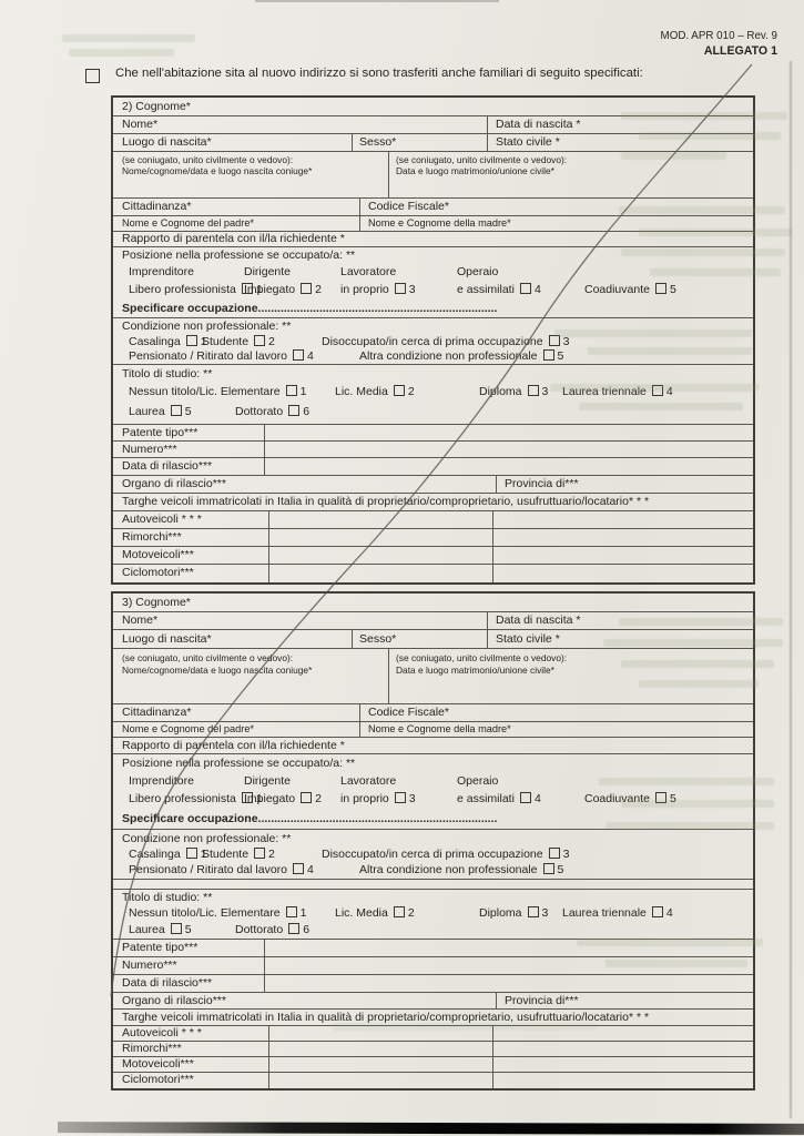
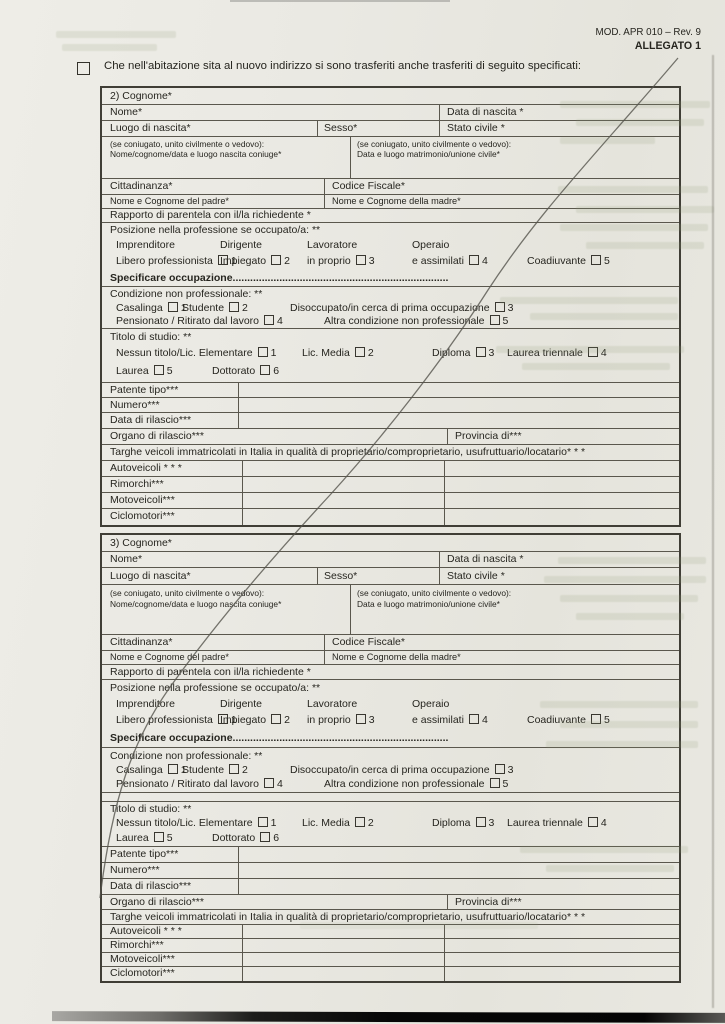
  MOD. APR 010 – Rev. 9
  ALLEGATO 1
- Che nell'abitazione sita al nuovo indirizzo si sono trasferiti anche familiari di seguito specificati:
+ Che nell'abitazione sita al nuovo indirizzo si sono trasferiti anche trasferiti di seguito specificati:
  2) Cognome*
  Nome*
  Data di nascita *
  Luogo di nascita*
  Sesso*
  Stato civile *
  (se coniugato, unito civilmente o vedovo):
  Nome/cognome/data e luogo nascita coniuge*
  (se coniugato, unito civilmente o vedovo):
  Data e luogo matrimonio/unione civile*
  Cittadinanza*
  Codice Fiscale*
  Nome e Cognome del padre*
  Nome e Cognome della madre*
  Rapporto di parentela con il/la richiedente *
  Posizione nella professione se occupato/a: **
  Imprenditore
  Dirigente
  Lavoratore
  Operaio
  Libero professionista 1
  Impiegato 2
  in proprio 3
  e assimilati 4
  Coadiuvante 5
  Specificare occupazione..........................................................................
  Condizione non professionale: **
  Casalinga 1
  Studente 2
  Disoccupato/in cerca di prima occupazione 3
  Pensionato / Ritirato dal lavoro 4
  Altra condizione non professionale 5
  Titolo di studio: **
  Nessun titolo/Lic. Elementare 1
  Lic. Media 2
  Diploma 3
  Laurea triennale 4
  Laurea 5
  Dottorato 6
  Patente tipo***
  Numero***
  Data di rilascio***
  Organo di rilascio***
  Provincia di***
  Targhe veicoli immatricolati in Italia in qualità di proprietario/comproprietario, usufruttuario/locatario* * *
  Autoveicoli * * *
  Rimorchi***
  Motoveicoli***
  Ciclomotori***
  3) Cognome*
  Nome*
  Data di nascita *
  Luogo di nascita*
  Sesso*
  Stato civile *
  (se coniugato, unito civilmente o vedovo):
  Nome/cognome/data e luogo nascita coniuge*
  (se coniugato, unito civilmente o vedovo):
  Data e luogo matrimonio/unione civile*
  Cittadinanza*
  Codice Fiscale*
  Nome e Cognome del padre*
  Nome e Cognome della madre*
  Rapporto di parentela con il/la richiedente *
  Posizione nella professione se occupato/a: **
  Imprenditore
  Dirigente
  Lavoratore
  Operaio
  Libero professionista 1
  Impiegato 2
  in proprio 3
  e assimilati 4
  Coadiuvante 5
  Specificare occupazione..........................................................................
  Condizione non professionale: **
  Casalinga 1
  Studente 2
  Disoccupato/in cerca di prima occupazione 3
  Pensionato / Ritirato dal lavoro 4
  Altra condizione non professionale 5
  Titolo di studio: **
  Nessun titolo/Lic. Elementare 1
  Lic. Media 2
  Diploma 3
  Laurea triennale 4
  Laurea 5
  Dottorato 6
  Patente tipo***
  Numero***
  Data di rilascio***
  Organo di rilascio***
  Provincia di***
  Targhe veicoli immatricolati in Italia in qualità di proprietario/comproprietario, usufruttuario/locatario* * *
  Autoveicoli * * *
  Rimorchi***
  Motoveicoli***
  Ciclomotori***
